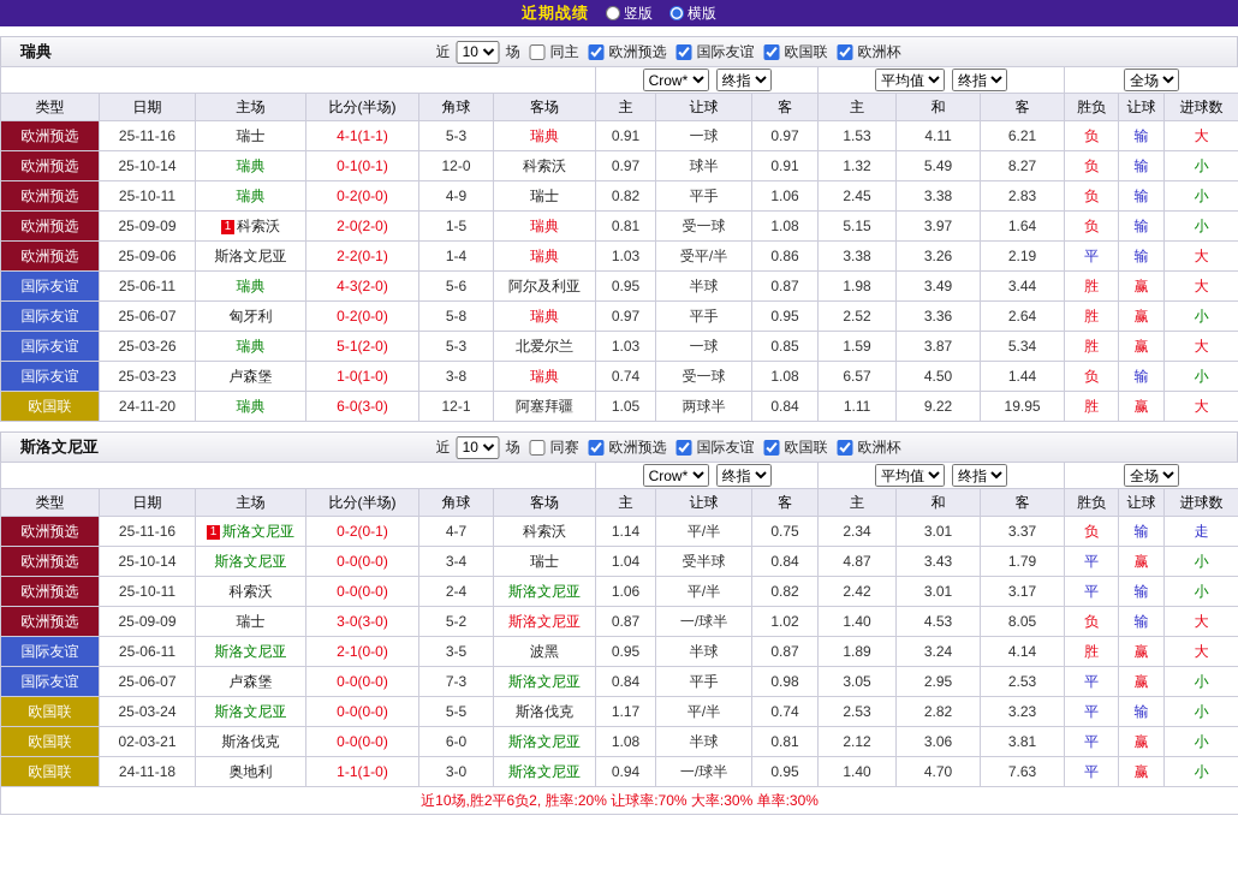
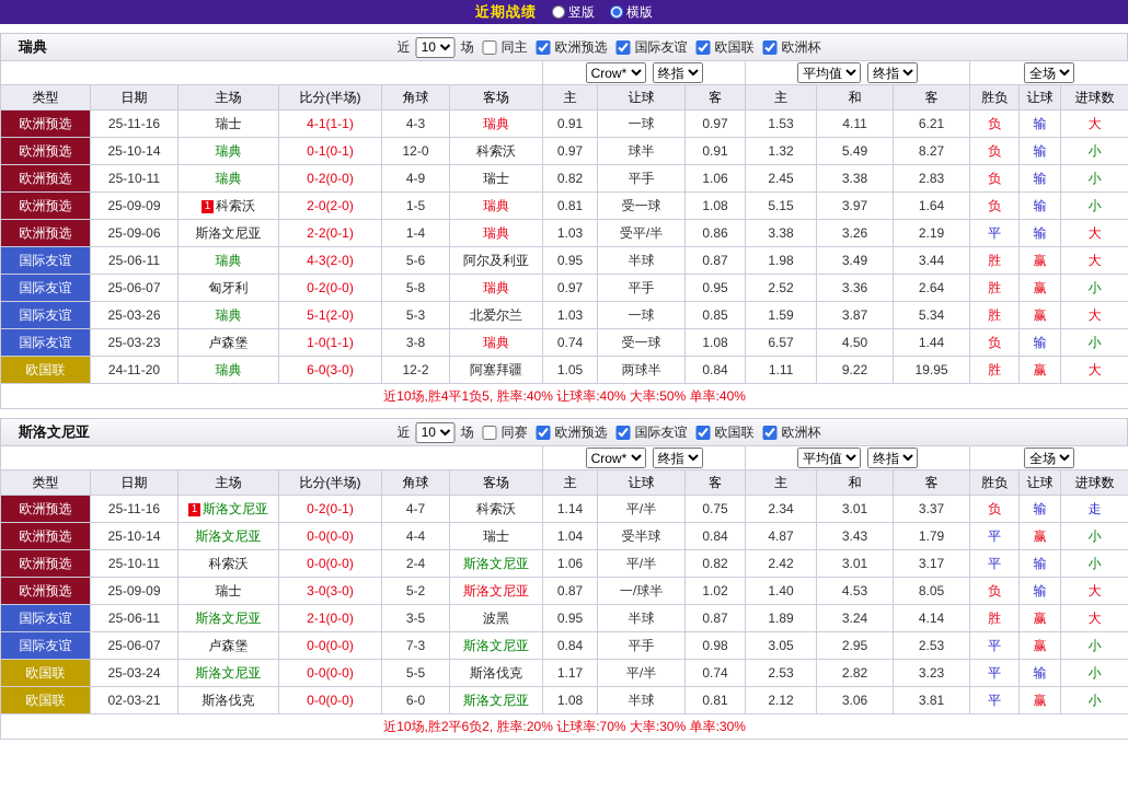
  近期战绩
  竖版
  横版
  瑞典
  近
  10
  场
  同主
  欧洲预选
  国际友谊
  欧国联
  欧洲杯
  	Crow* 终指	平均值 终指	全场
  类型	日期	主场	比分(半场)	角球	客场	主	让球	客	主	和	客	胜负	让球	进球数
- 欧洲预选	25-11-16	瑞士	4-1(1-1)	5-3	瑞典	0.91	一球	0.97	1.53	4.11	6.21	负	输	大
+ 欧洲预选	25-11-16	瑞士	4-1(1-1)	4-3	瑞典	0.91	一球	0.97	1.53	4.11	6.21	负	输	大
  欧洲预选	25-10-14	瑞典	0-1(0-1)	12-0	科索沃	0.97	球半	0.91	1.32	5.49	8.27	负	输	小
  欧洲预选	25-10-11	瑞典	0-2(0-0)	4-9	瑞士	0.82	平手	1.06	2.45	3.38	2.83	负	输	小
  欧洲预选	25-09-09	1 科索沃	2-0(2-0)	1-5	瑞典	0.81	受一球	1.08	5.15	3.97	1.64	负	输	小
  欧洲预选	25-09-06	斯洛文尼亚	2-2(0-1)	1-4	瑞典	1.03	受平/半	0.86	3.38	3.26	2.19	平	输	大
  国际友谊	25-06-11	瑞典	4-3(2-0)	5-6	阿尔及利亚	0.95	半球	0.87	1.98	3.49	3.44	胜	赢	大
  国际友谊	25-06-07	匈牙利	0-2(0-0)	5-8	瑞典	0.97	平手	0.95	2.52	3.36	2.64	胜	赢	小
  国际友谊	25-03-26	瑞典	5-1(2-0)	5-3	北爱尔兰	1.03	一球	0.85	1.59	3.87	5.34	胜	赢	大
- 国际友谊	25-03-23	卢森堡	1-0(1-0)	3-8	瑞典	0.74	受一球	1.08	6.57	4.50	1.44	负	输	小
+ 国际友谊	25-03-23	卢森堡	1-0(1-1)	3-8	瑞典	0.74	受一球	1.08	6.57	4.50	1.44	负	输	小
- 欧国联	24-11-20	瑞典	6-0(3-0)	12-1	阿塞拜疆	1.05	两球半	0.84	1.11	9.22	19.95	胜	赢	大
+ 欧国联	24-11-20	瑞典	6-0(3-0)	12-2	阿塞拜疆	1.05	两球半	0.84	1.11	9.22	19.95	胜	赢	大
+ 近10场,胜4平1负5, 胜率:40% 让球率:40% 大率:50% 单率:40%
  斯洛文尼亚
  近
  10
  场
  同赛
  欧洲预选
  国际友谊
  欧国联
  欧洲杯
  	Crow* 终指	平均值 终指	全场
  类型	日期	主场	比分(半场)	角球	客场	主	让球	客	主	和	客	胜负	让球	进球数
  欧洲预选	25-11-16	1 斯洛文尼亚	0-2(0-1)	4-7	科索沃	1.14	平/半	0.75	2.34	3.01	3.37	负	输	走
- 欧洲预选	25-10-14	斯洛文尼亚	0-0(0-0)	3-4	瑞士	1.04	受半球	0.84	4.87	3.43	1.79	平	赢	小
+ 欧洲预选	25-10-14	斯洛文尼亚	0-0(0-0)	4-4	瑞士	1.04	受半球	0.84	4.87	3.43	1.79	平	赢	小
  欧洲预选	25-10-11	科索沃	0-0(0-0)	2-4	斯洛文尼亚	1.06	平/半	0.82	2.42	3.01	3.17	平	输	小
  欧洲预选	25-09-09	瑞士	3-0(3-0)	5-2	斯洛文尼亚	0.87	一/球半	1.02	1.40	4.53	8.05	负	输	大
  国际友谊	25-06-11	斯洛文尼亚	2-1(0-0)	3-5	波黑	0.95	半球	0.87	1.89	3.24	4.14	胜	赢	大
  国际友谊	25-06-07	卢森堡	0-0(0-0)	7-3	斯洛文尼亚	0.84	平手	0.98	3.05	2.95	2.53	平	赢	小
  欧国联	25-03-24	斯洛文尼亚	0-0(0-0)	5-5	斯洛伐克	1.17	平/半	0.74	2.53	2.82	3.23	平	输	小
  欧国联	02-03-21	斯洛伐克	0-0(0-0)	6-0	斯洛文尼亚	1.08	半球	0.81	2.12	3.06	3.81	平	赢	小
- 欧国联	24-11-18	奥地利	1-1(1-0)	3-0	斯洛文尼亚	0.94	一/球半	0.95	1.40	4.70	7.63	平	赢	小
  近10场,胜2平6负2, 胜率:20% 让球率:70% 大率:30% 单率:30%
